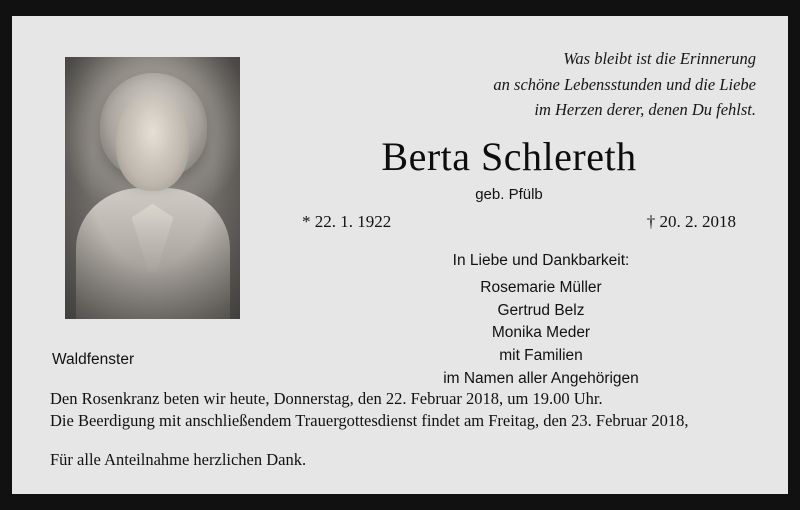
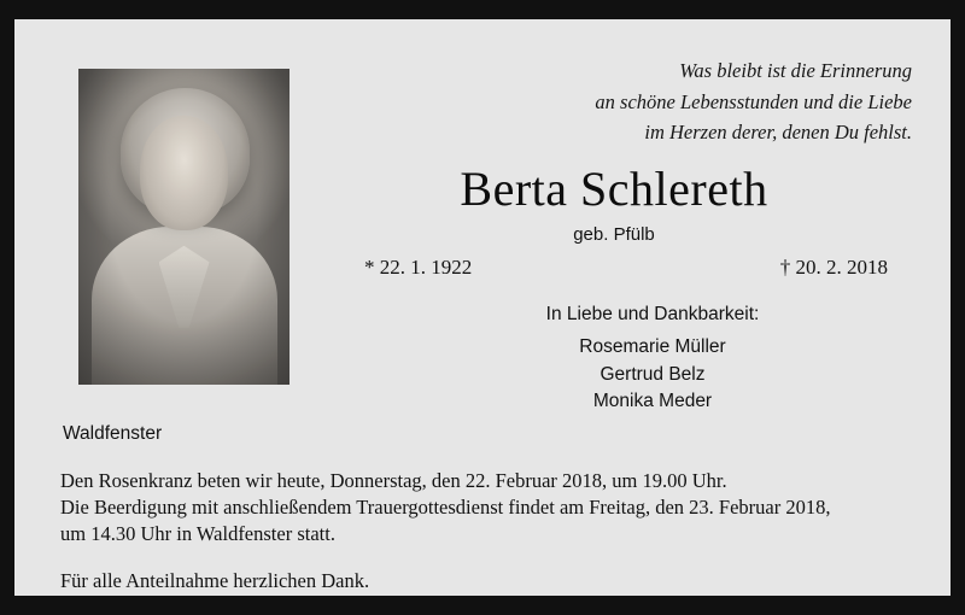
  Was bleibt ist die Erinnerung
  an schöne Lebensstunden und die Liebe
  im Herzen derer, denen Du fehlst.
  Berta Schlereth
  geb. Pfülb
  * 22. 1. 1922
  † 20. 2. 2018
  In Liebe und Dankbarkeit:
  Rosemarie Müller
  Gertrud Belz
  Monika Meder
- mit Familien
- im Namen aller Angehörigen
  Waldfenster
  Den Rosenkranz beten wir heute, Donnerstag, den 22. Februar 2018, um 19.00 Uhr.
  Die Beerdigung mit anschließendem Trauergottesdienst findet am Freitag, den 23. Februar 2018,
+ um 14.30 Uhr in Waldfenster statt.
  Für alle Anteilnahme herzlichen Dank.
